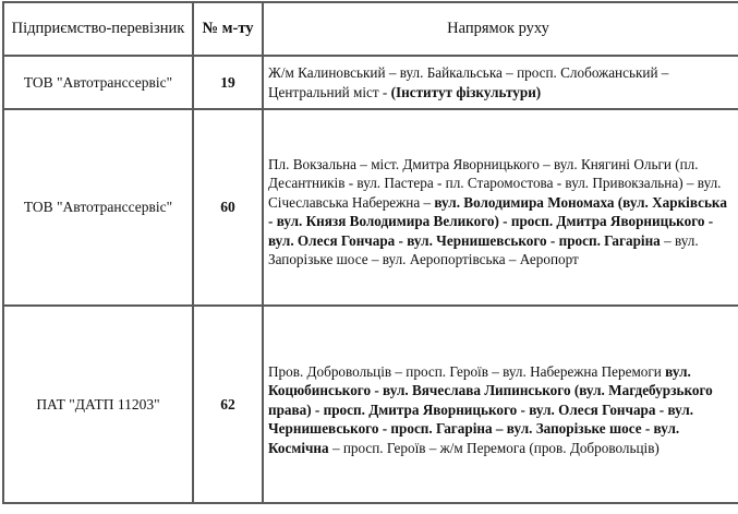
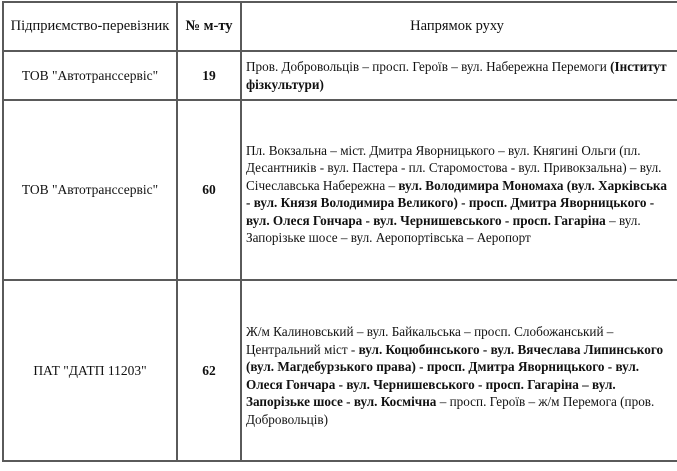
  Підприємство-перевізник	№ м-ту	Напрямок руху
- ТОВ "Автотранссервіс"	19	Ж/м Калиновський – вул. Байкальська – просп. Слобожанський – Центральний міст - (Інститут фізкультури)
+ ТОВ "Автотранссервіс"	19	Пров. Добровольців – просп. Героїв – вул. Набережна Перемоги (Інститут фізкультури)
  ТОВ "Автотранссервіс"	60	Пл. Вокзальна – міст. Дмитра Яворницького – вул. Княгині Ольги (пл. Десантників - вул. Пастера - пл. Старомостова - вул. Привокзальна) – вул. Січеславська Набережна – вул. Володимира Мономаха (вул. Харківська - вул. Князя Володимира Великого) - просп. Дмитра Яворницького - вул. Олеся Гончара - вул. Чернишевського - просп. Гагаріна – вул. Запорізьке шосе – вул. Аеропортівська – Аеропорт
- ПАТ "ДАТП 11203"	62	Пров. Добровольців – просп. Героїв – вул. Набережна Перемоги вул. Коцюбинського - вул. Вячеслава Липинського (вул. Магдебурзького права) - просп. Дмитра Яворницького - вул. Олеся Гончара - вул. Чернишевського - просп. Гагаріна – вул. Запорізьке шосе - вул. Космічна – просп. Героїв – ж/м Перемога (пров. Добровольців)
+ ПАТ "ДАТП 11203"	62	Ж/м Калиновський – вул. Байкальська – просп. Слобожанський – Центральний міст - вул. Коцюбинського - вул. Вячеслава Липинського (вул. Магдебурзького права) - просп. Дмитра Яворницького - вул. Олеся Гончара - вул. Чернишевського - просп. Гагаріна – вул. Запорізьке шосе - вул. Космічна – просп. Героїв – ж/м Перемога (пров. Добровольців)
